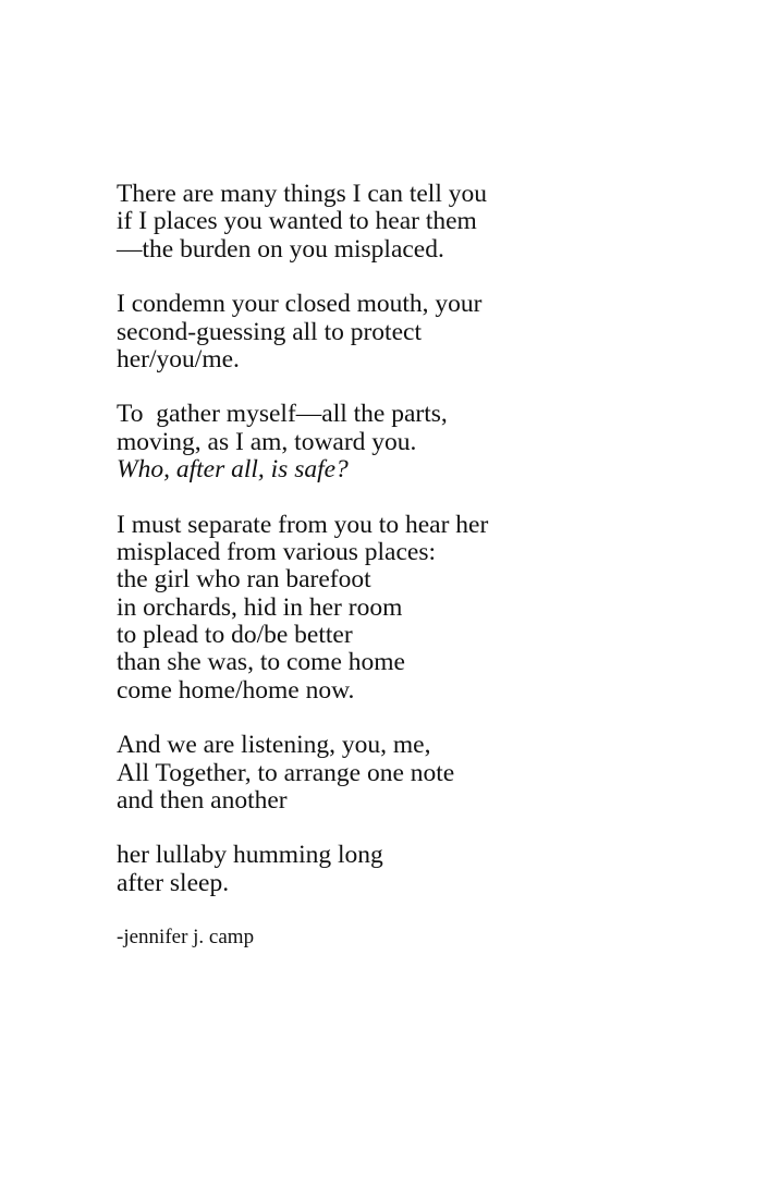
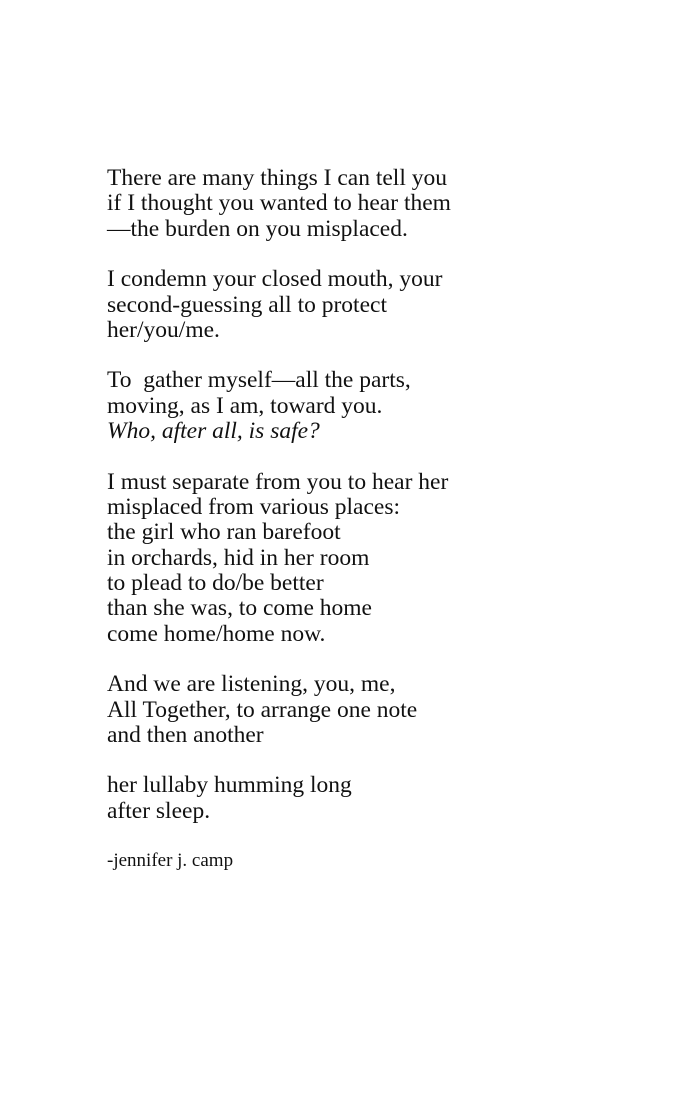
  There are many things I can tell you
- if I places you wanted to hear them
+ if I thought you wanted to hear them
  —the burden on you misplaced.
  I condemn your closed mouth, your
  second-guessing all to protect
  her/you/me.
  To gather myself—all the parts,
  moving, as I am, toward you.
  Who, after all, is safe?
  I must separate from you to hear her
  misplaced from various places:
  the girl who ran barefoot
  in orchards, hid in her room
  to plead to do/be better
  than she was, to come home
  come home/home now.
  And we are listening, you, me,
  All Together, to arrange one note
  and then another
  her lullaby humming long
  after sleep.
  -jennifer j. camp
